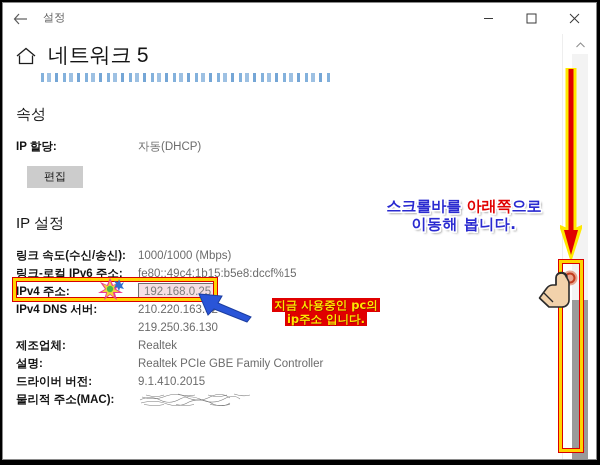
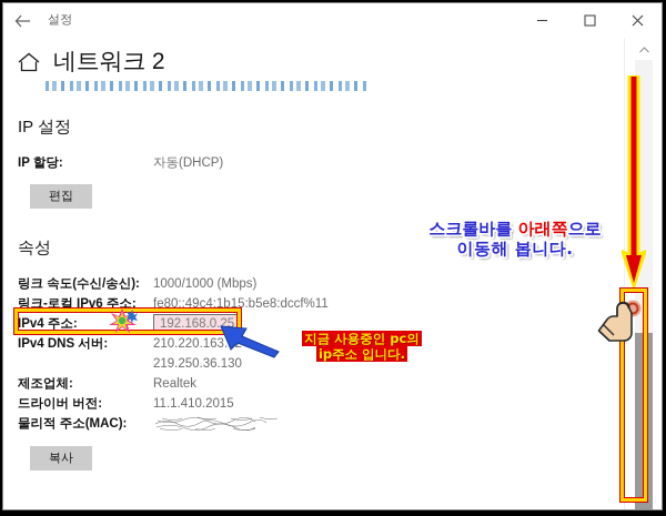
  설정
- 네트워크 5
+ 네트워크 2
- 속성
+ IP 설정
  IP 할당:	자동(DHCP)
  편집
- IP 설정
+ 속성
  링크 속도(수신/송신):	1000/1000 (Mbps)
- 링크-로컬 IPv6 주소:	fe80::49c4:1b15:b5e8:dccf%15
+ 링크-로컬 IPv6 주소:	fe80::49c4:1b15:b5e8:dccf%11
  IPv4 주소:	192.168.0.25
  IPv4 DNS 서버:	210.220.163.2
  	219.250.36.130
  제조업체:	Realtek
- 설명:	Realtek PCIe GBE Family Controller
- 드라이버 버전:	9.1.410.2015
+ 드라이버 버전:	11.1.410.2015
  물리적 주소(MAC):
+ 복사
  스크롤바를 아래쪽으로
  이동해 봅니다.
  지금 사용중인 pc의
  ip주소 입니다.
